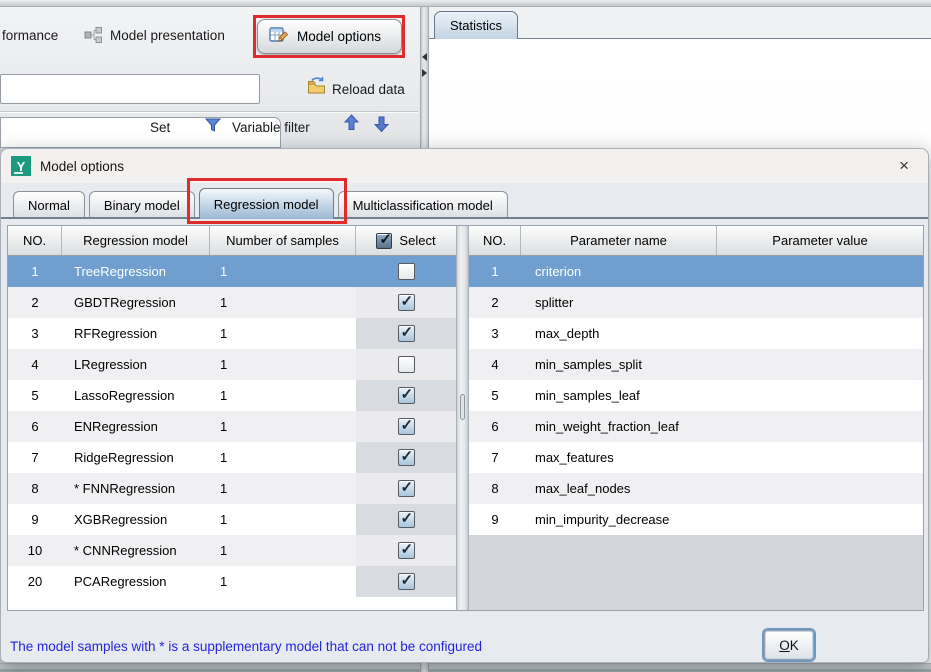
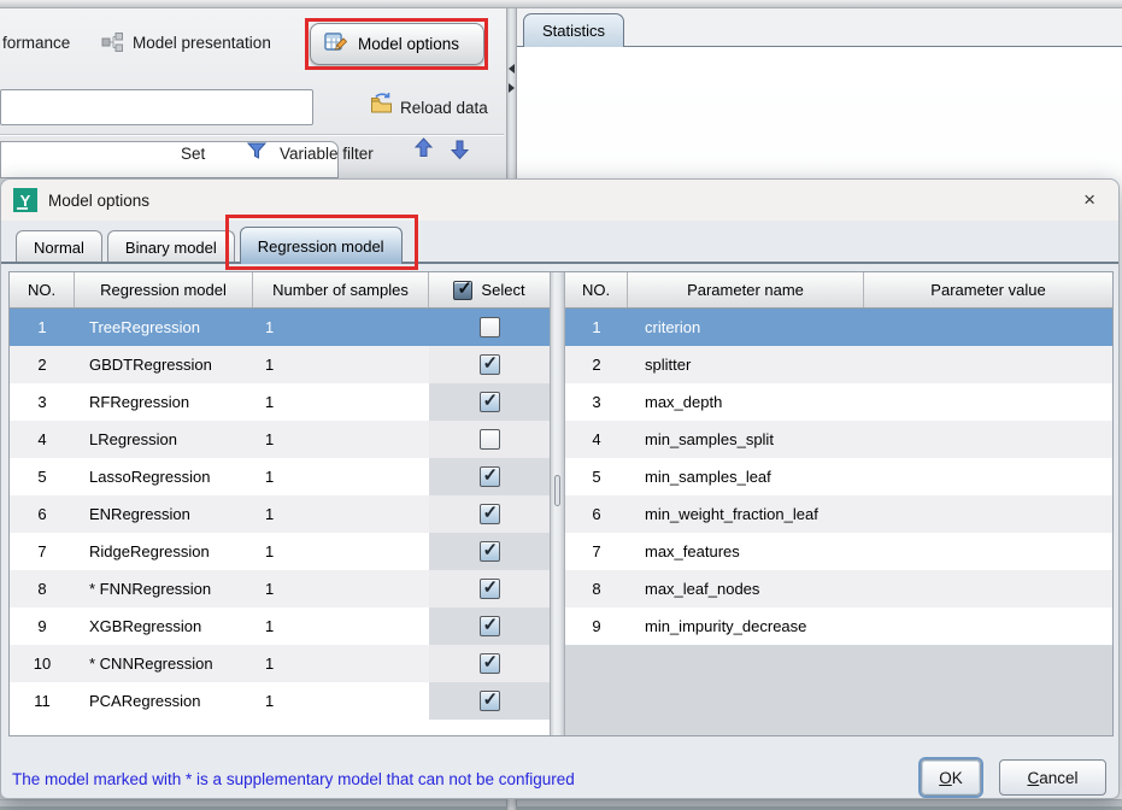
  formance
  Model presentation
  Model options
  Reload data
  Set
  Variable filter
  Statistics
  Y
  Model options
  ×
  Normal
  Binary model
  Regression model
- Multiclassification model
  NO.
  Regression model
  Number of samples
  Select
  1
  TreeRegression
  1
  2
  GBDTRegression
  1
  3
  RFRegression
  1
  4
  LRegression
  1
  5
  LassoRegression
  1
  6
  ENRegression
  1
  7
  RidgeRegression
  1
  8
  * FNNRegression
  1
  9
  XGBRegression
  1
  10
  * CNNRegression
  1
- 20
+ 11
  PCARegression
  1
  NO.
  Parameter name
  Parameter value
  1
  criterion
  2
  splitter
  3
  max_depth
  4
  min_samples_split
  5
  min_samples_leaf
  6
  min_weight_fraction_leaf
  7
  max_features
  8
  max_leaf_nodes
  9
  min_impurity_decrease
- The model samples with * is a supplementary model that can not be configured
+ The model marked with * is a supplementary model that can not be configured
  OK
+ Cancel
